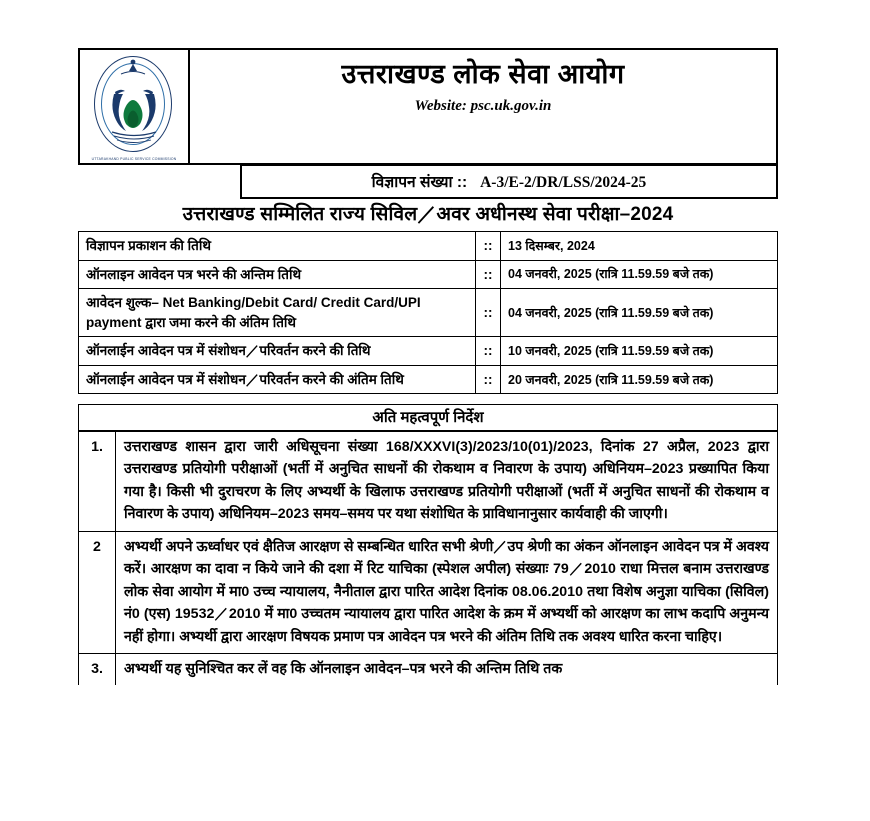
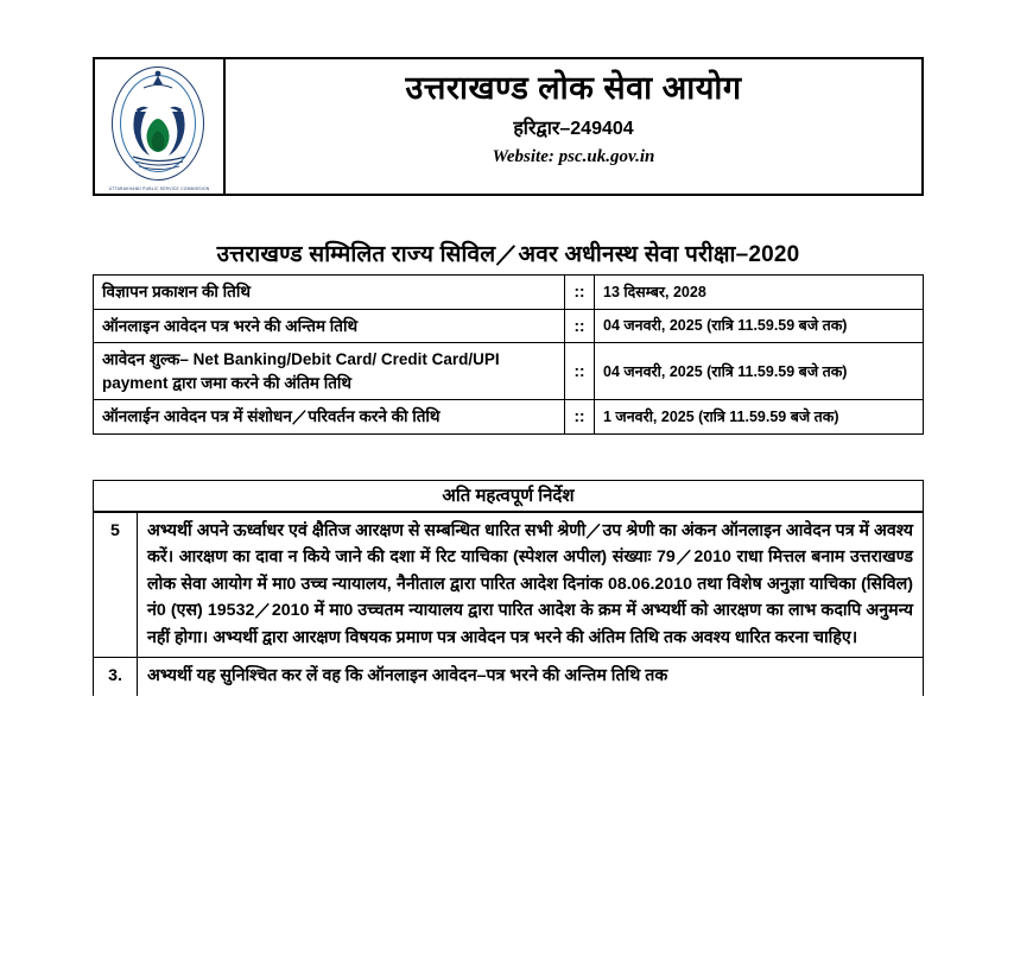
  उत्तराखण्ड लोक सेवा आयोग
+ हरिद्वार–249404
  Website: psc.uk.gov.in
- विज्ञापन संख्या :: A-3/E-2/DR/LSS/2024-25
- उत्तराखण्ड सम्मिलित राज्य सिविल／अवर अधीनस्थ सेवा परीक्षा–2024
+ उत्तराखण्ड सम्मिलित राज्य सिविल／अवर अधीनस्थ सेवा परीक्षा–2020
- विज्ञापन प्रकाशन की तिथि	::	13 दिसम्बर, 2024
+ विज्ञापन प्रकाशन की तिथि	::	13 दिसम्बर, 2028
  ऑनलाइन आवेदन पत्र भरने की अन्तिम तिथि	::	04 जनवरी, 2025 (रात्रि 11.59.59 बजे तक)
  आवेदन शुल्क– Net Banking/Debit Card/ Credit Card/UPI payment द्वारा जमा करने की अंतिम तिथि	::	04 जनवरी, 2025 (रात्रि 11.59.59 बजे तक)
- ऑनलाईन आवेदन पत्र में संशोधन／परिवर्तन करने की तिथि	::	10 जनवरी, 2025 (रात्रि 11.59.59 बजे तक)
+ ऑनलाईन आवेदन पत्र में संशोधन／परिवर्तन करने की तिथि	::	1 जनवरी, 2025 (रात्रि 11.59.59 बजे तक)
- ऑनलाईन आवेदन पत्र में संशोधन／परिवर्तन करने की अंतिम तिथि	::	20 जनवरी, 2025 (रात्रि 11.59.59 बजे तक)
  अति महत्वपूर्ण निर्देश
- 1.	उत्तराखण्ड शासन द्वारा जारी अधिसूचना संख्या 168/XXXVI(3)/2023/10(01)/2023, दिनांक 27 अप्रैल, 2023 द्वारा उत्तराखण्ड प्रतियोगी परीक्षाओं (भर्ती में अनुचित साधनों की रोकथाम व निवारण के उपाय) अधिनियम–2023 प्रख्यापित किया गया है। किसी भी दुराचरण के लिए अभ्यर्थी के खिलाफ उत्तराखण्ड प्रतियोगी परीक्षाओं (भर्ती में अनुचित साधनों की रोकथाम व निवारण के उपाय) अधिनियम–2023 समय–समय पर यथा संशोधित के प्राविधानानुसार कार्यवाही की जाएगी।
- 2	अभ्यर्थी अपने ऊर्ध्वाधर एवं क्षैतिज आरक्षण से सम्बन्धित धारित सभी श्रेणी／उप श्रेणी का अंकन ऑनलाइन आवेदन पत्र में अवश्य करें। आरक्षण का दावा न किये जाने की दशा में रिट याचिका (स्पेशल अपील) संख्याः 79／2010 राधा मित्तल बनाम उत्तराखण्ड लोक सेवा आयोग में मा0 उच्च न्यायालय, नैनीताल द्वारा पारित आदेश दिनांक 08.06.2010 तथा विशेष अनुज्ञा याचिका (सिविल) नं0 (एस) 19532／2010 में मा0 उच्चतम न्यायालय द्वारा पारित आदेश के क्रम में अभ्यर्थी को आरक्षण का लाभ कदापि अनुमन्य नहीं होगा। अभ्यर्थी द्वारा आरक्षण विषयक प्रमाण पत्र आवेदन पत्र भरने की अंतिम तिथि तक अवश्य धारित करना चाहिए।
+ 5	अभ्यर्थी अपने ऊर्ध्वाधर एवं क्षैतिज आरक्षण से सम्बन्धित धारित सभी श्रेणी／उप श्रेणी का अंकन ऑनलाइन आवेदन पत्र में अवश्य करें। आरक्षण का दावा न किये जाने की दशा में रिट याचिका (स्पेशल अपील) संख्याः 79／2010 राधा मित्तल बनाम उत्तराखण्ड लोक सेवा आयोग में मा0 उच्च न्यायालय, नैनीताल द्वारा पारित आदेश दिनांक 08.06.2010 तथा विशेष अनुज्ञा याचिका (सिविल) नं0 (एस) 19532／2010 में मा0 उच्चतम न्यायालय द्वारा पारित आदेश के क्रम में अभ्यर्थी को आरक्षण का लाभ कदापि अनुमन्य नहीं होगा। अभ्यर्थी द्वारा आरक्षण विषयक प्रमाण पत्र आवेदन पत्र भरने की अंतिम तिथि तक अवश्य धारित करना चाहिए।
  3.	अभ्यर्थी यह सुनिश्चित कर लें वह कि ऑनलाइन आवेदन–पत्र भरने की अन्तिम तिथि तक
